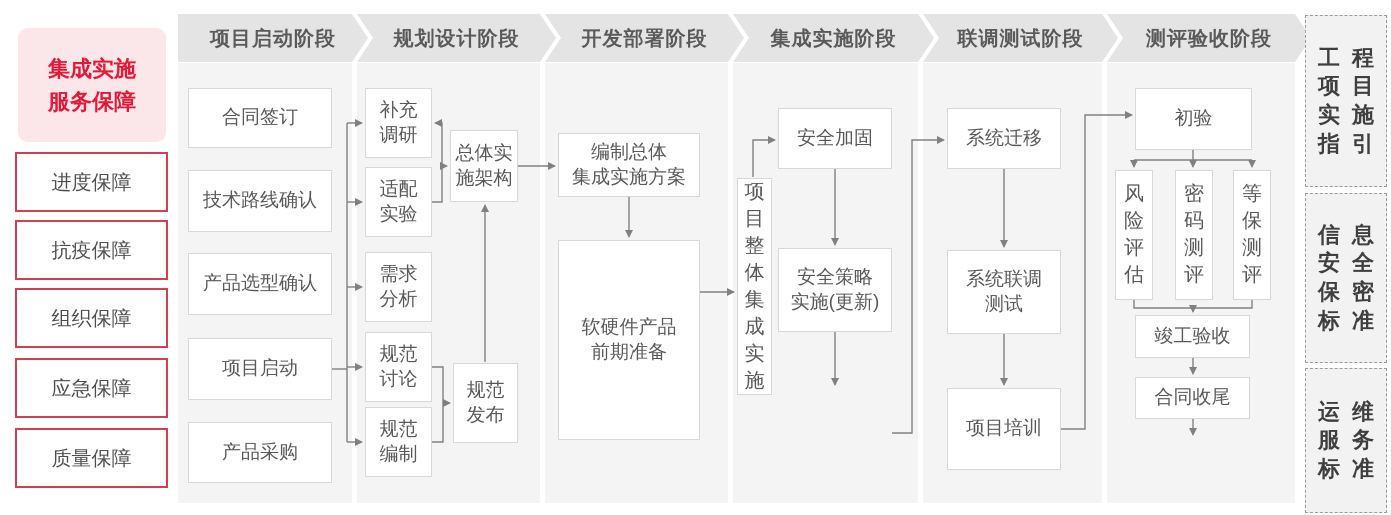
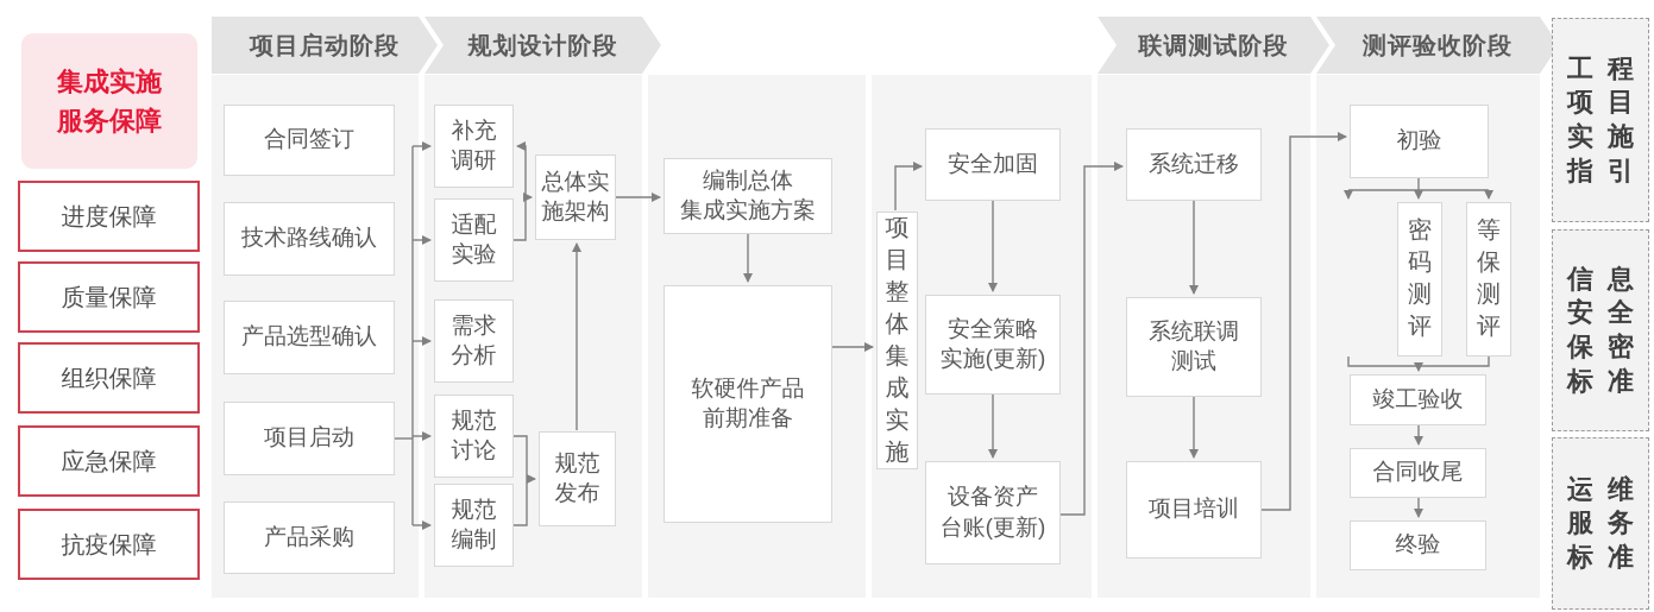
  项目启动阶段
  规划设计阶段
- 开发部署阶段
- 集成实施阶段
  联调测试阶段
  测评验收阶段
  集成实施
  服务保障
  进度保障
- 抗疫保障
+ 质量保障
  组织保障
  应急保障
- 质量保障
+ 抗疫保障
  合同签订
  技术路线确认
  产品选型确认
  项目启动
  产品采购
  补充
  调研
  适配
  实验
  需求
  分析
  规范
  讨论
  规范
  编制
  总体实
  施架构
  规范
  发布
  编制总体
  集成实施方案
  软硬件产品
  前期准备
  项目整体集成实施
  安全加固
  安全策略
  实施(更新)
+ 设备资产
+ 台账(更新)
  系统迁移
  系统联调
  测试
  项目培训
  初验
- 风险评估
  密码测评
  等保测评
  竣工验收
  合同收尾
+ 终验
  工程
  项目
  实施
  指引
  信息
  安全
  保密
  标准
  运维
  服务
  标准
